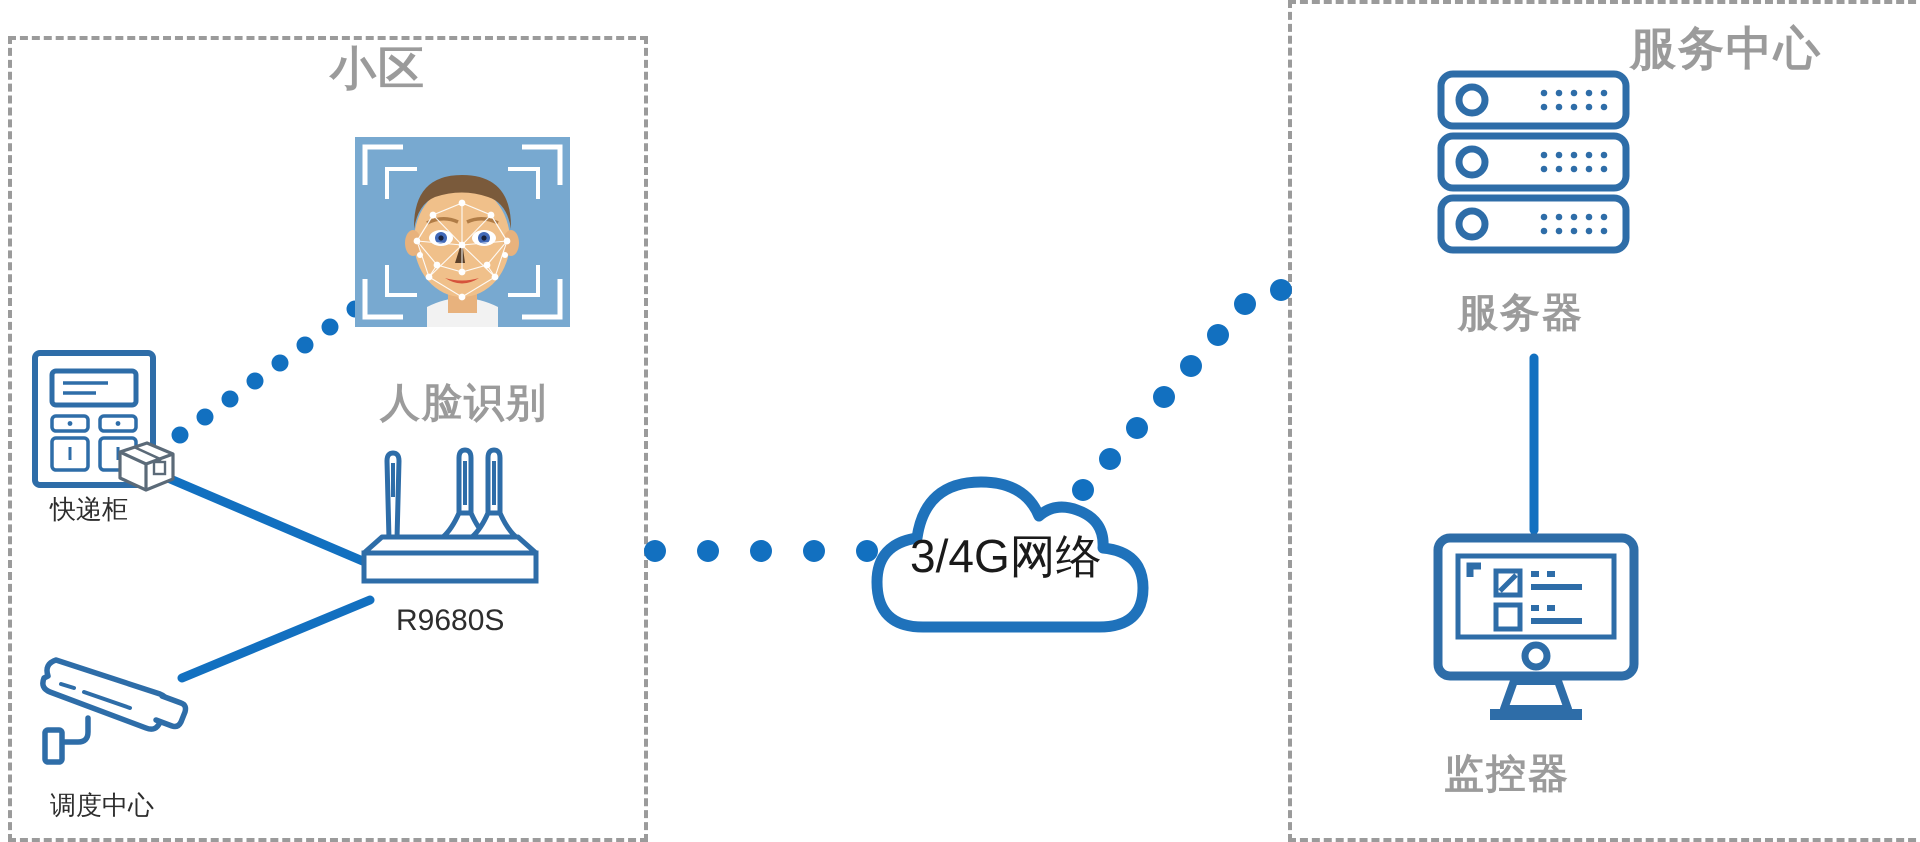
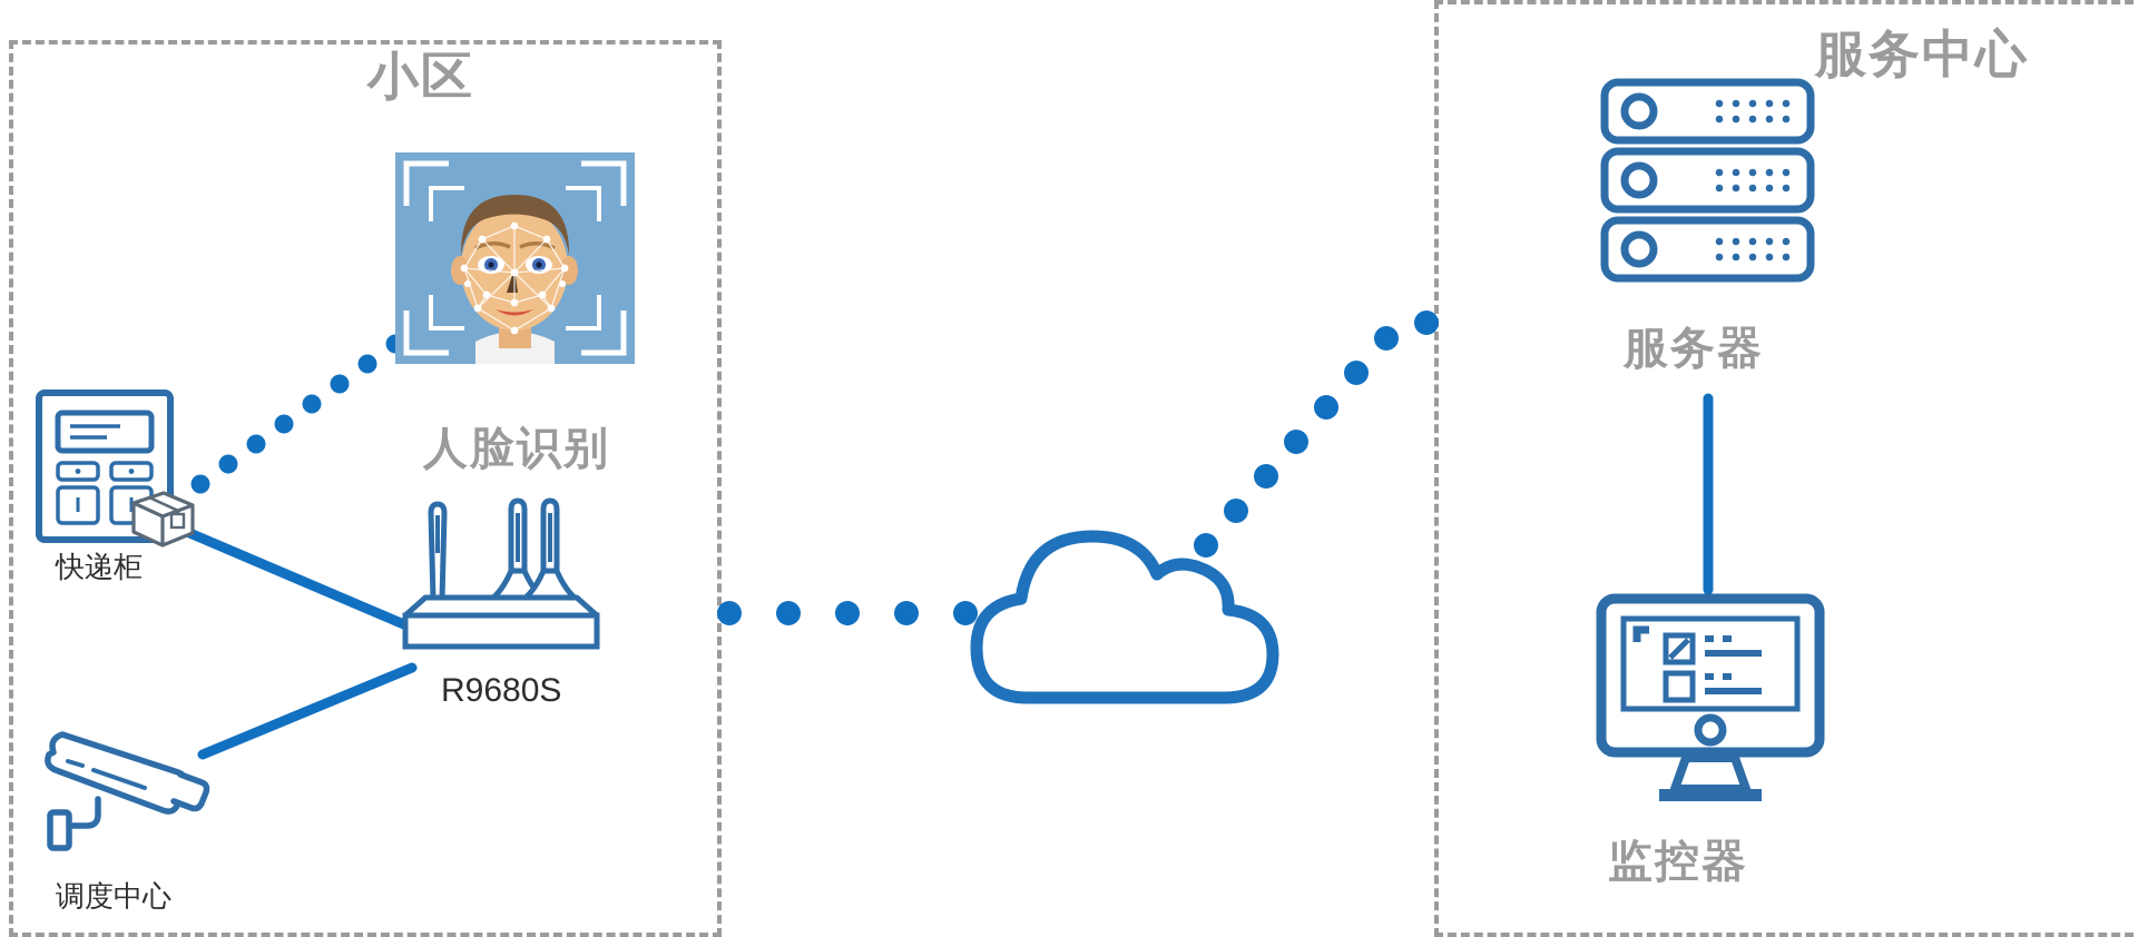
  小区
  服务中心
  人脸识别
  快递柜
  R9680S
  调度中心
- 3/4G网络
  服务器
  监控器
